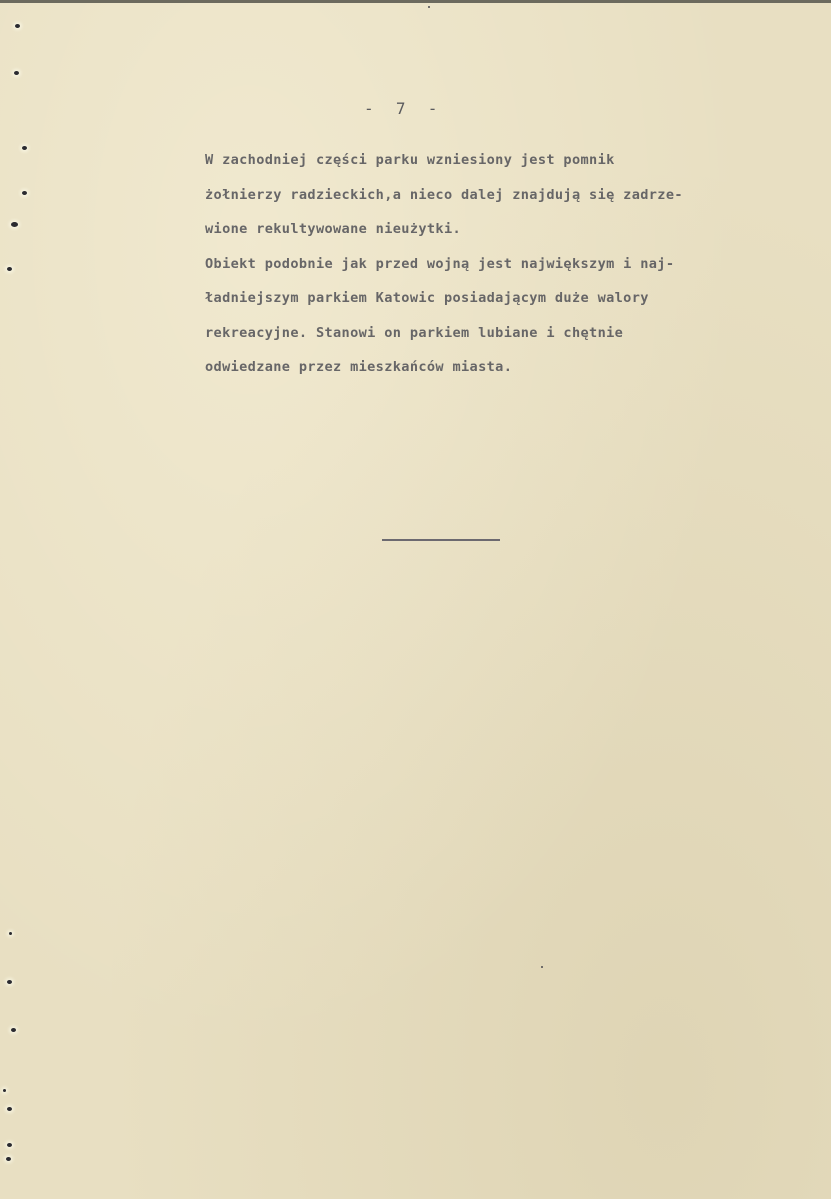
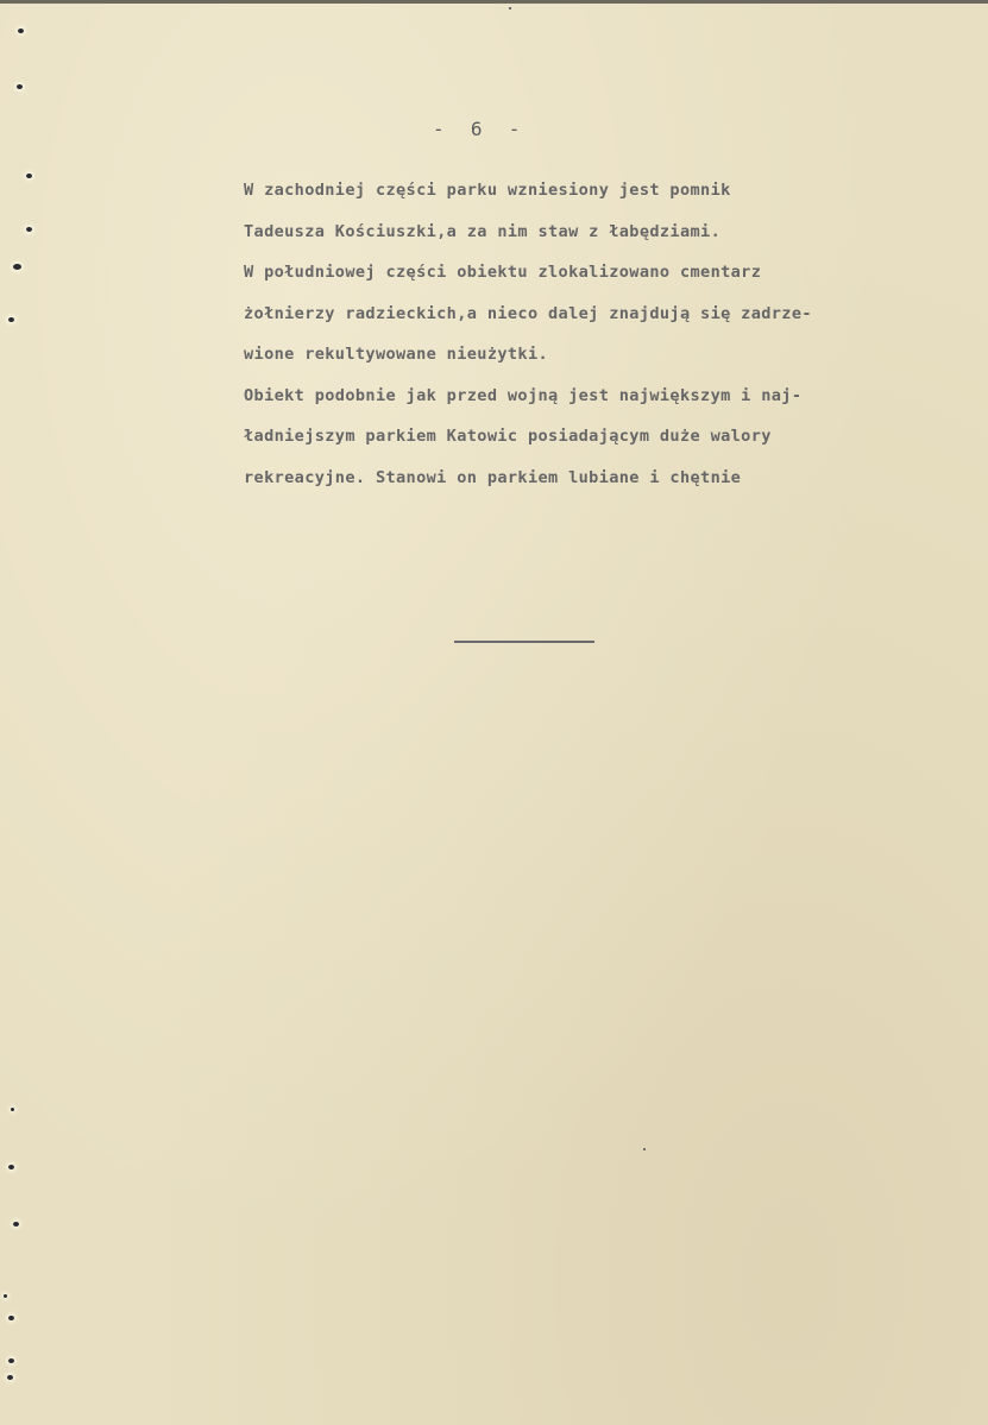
- - 7 -
+ - 6 -
  W zachodniej części parku wzniesiony jest pomnik
+ Tadeusza Kościuszki,a za nim staw z łabędziami.
+ W południowej części obiektu zlokalizowano cmentarz
  żołnierzy radzieckich,a nieco dalej znajdują się zadrze-
  wione rekultywowane nieużytki.
  Obiekt podobnie jak przed wojną jest największym i naj-
  ładniejszym parkiem Katowic posiadającym duże walory
  rekreacyjne. Stanowi on parkiem lubiane i chętnie
- odwiedzane przez mieszkańców miasta.
